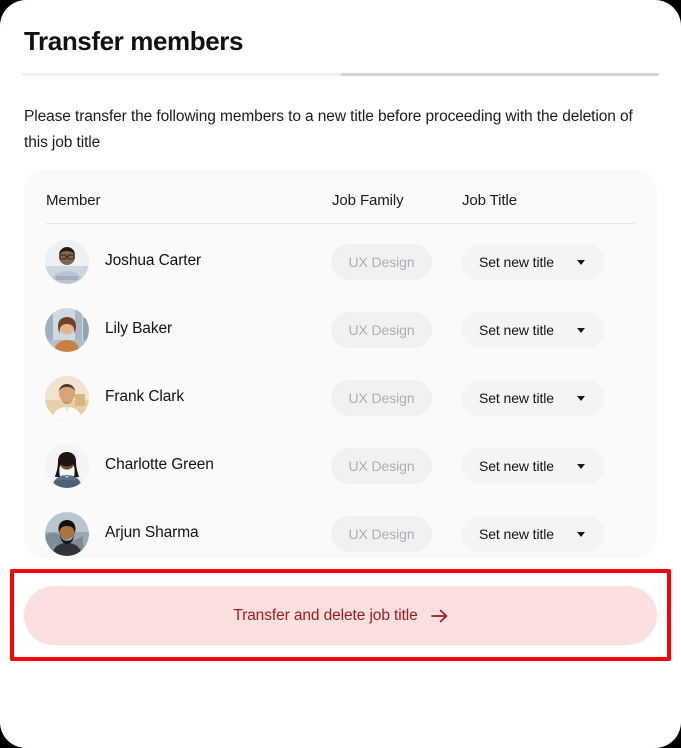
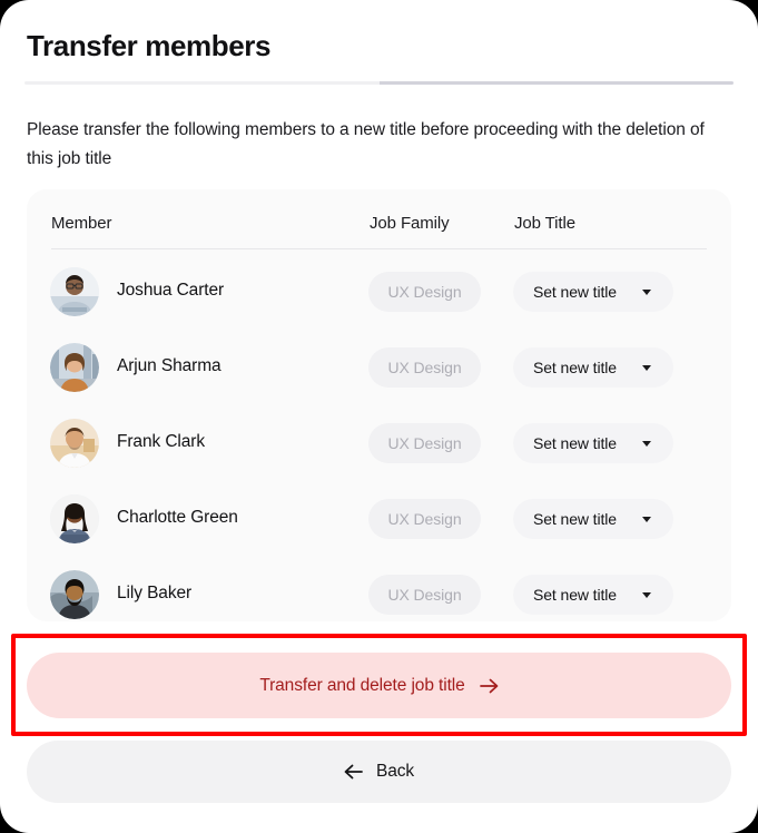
  Transfer members
  Please transfer the following members to a new title before proceeding with the deletion of this job title
  Member
  Job Family
  Job Title
  Joshua Carter
  UX Design
  Set new title
- Lily Baker
+ Arjun Sharma
  UX Design
  Set new title
  Frank Clark
  UX Design
  Set new title
  Charlotte Green
  UX Design
  Set new title
- Arjun Sharma
+ Lily Baker
  UX Design
  Set new title
  Transfer and delete job title
+ Back
